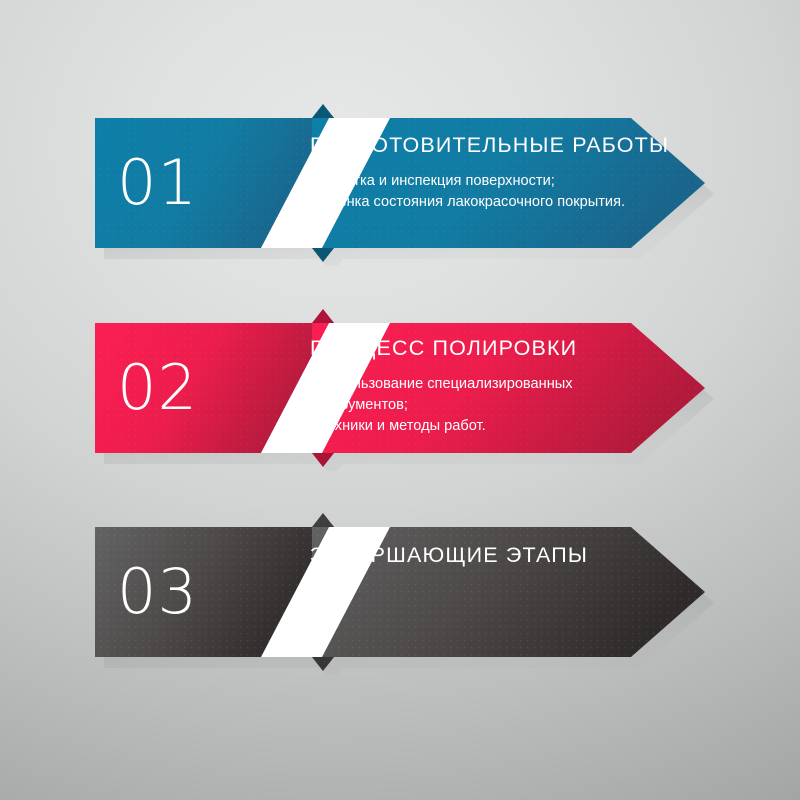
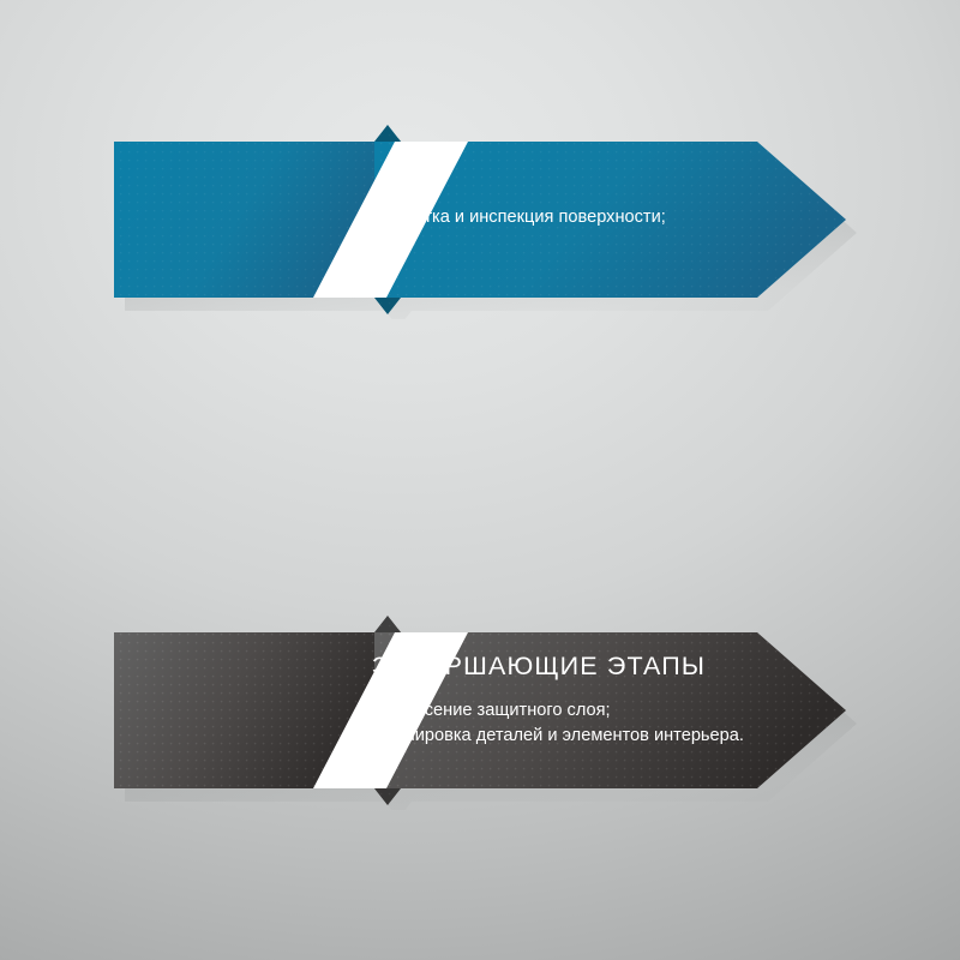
- 01
- ПОДГОТОВИТЕЛЬНЫЕ РАБОТЫ
  - Очистка и инспекция поверхности;
- - Оценка состояния лакокрасочного покрытия.
- 02
- ПРОЦЕСС ПОЛИРОВКИ
- - Использование специализированных инструментов;
- - Техники и методы работ.
- 03
  ЗАВЕРШАЮЩИЕ ЭТАПЫ
+ - Нанесение защитного слоя;
+ - Полировка деталей и элементов интерьера.
